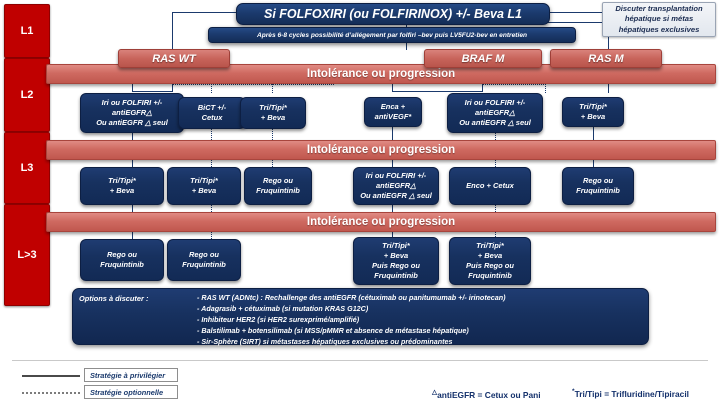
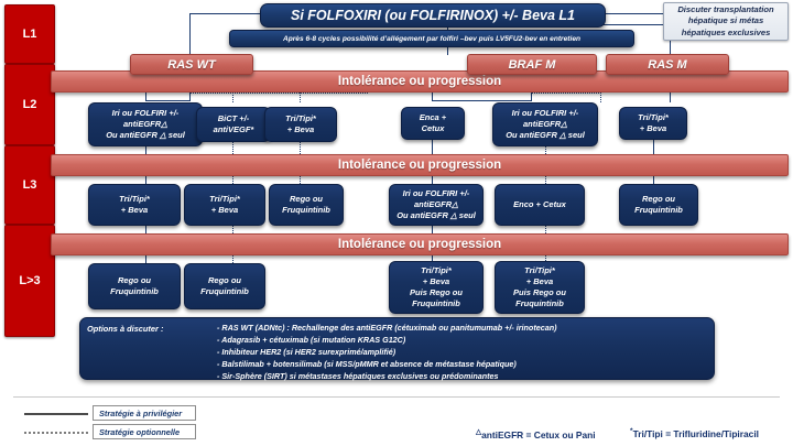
  L1
  L2
  L3
  L>3
  Si FOLFOXIRI (ou FOLFIRINOX) +/- Beva L1
  Discuter transplantation hépatique si métas hépatiques exclusives
  RAS WT
  BRAF M
  RAS M
  Intolérance ou progression
  Iri ou FOLFIRI +/-
  antiEGFR△
  Ou antiEGFR △ seul
  BiCT +/-
- Cetux
+ antiVEGF*
  Tri/Tipi*
  + Beva
  Enca +
- antiVEGF*
+ Cetux
  Iri ou FOLFIRI +/-
  antiEGFR△
  Ou antiEGFR △ seul
  Tri/Tipi*
  + Beva
  Intolérance ou progression
  Tri/Tipi*
  + Beva
  Tri/Tipi*
  + Beva
  Rego ou
  Fruquintinib
  Iri ou FOLFIRI +/-
  antiEGFR△
  Ou antiEGFR △ seul
  Enco + Cetux
  Rego ou
  Fruquintinib
  Intolérance ou progression
  Rego ou
  Fruquintinib
  Rego ou
  Fruquintinib
  Tri/Tipi*
  + Beva
  Puis Rego ou
  Fruquintinib
  Tri/Tipi*
  + Beva
  Puis Rego ou
  Fruquintinib
  Options à discuter :
  - RAS WT (ADNtc) : Rechallenge des antiEGFR (cétuximab ou panitumumab +/- irinotecan)
  - Adagrasib + cétuximab (si mutation KRAS G12C)
  - Inhibiteur HER2 (si HER2 surexprimé/amplifié)
  - Balstilimab + botensilimab (si MSS/pMMR et absence de métastase hépatique)
  - Sir-Sphère (SIRT) si métastases hépatiques exclusives ou prédominantes
  Stratégie à privilégier
  Stratégie optionnelle
  antiEGFR = Cetux ou Pani
  Tri/Tipi = Trifluridine/Tipiracil
